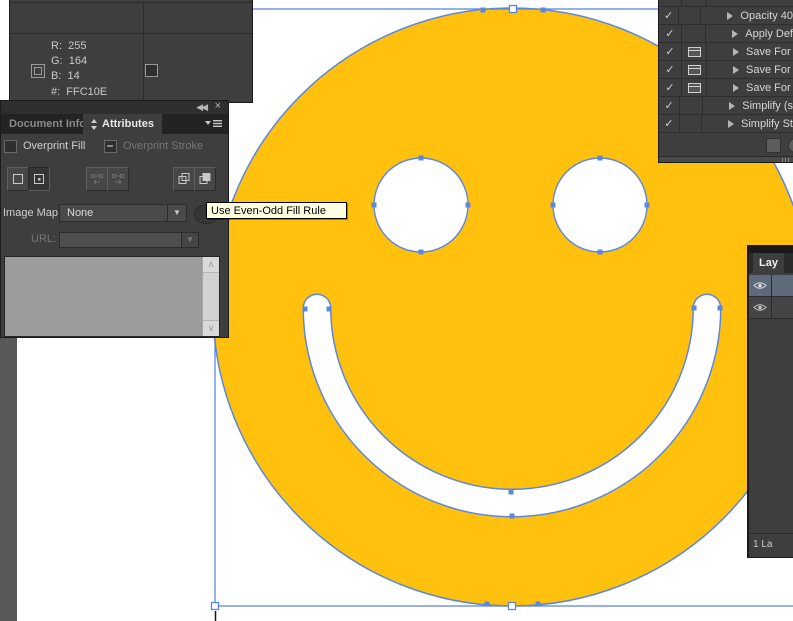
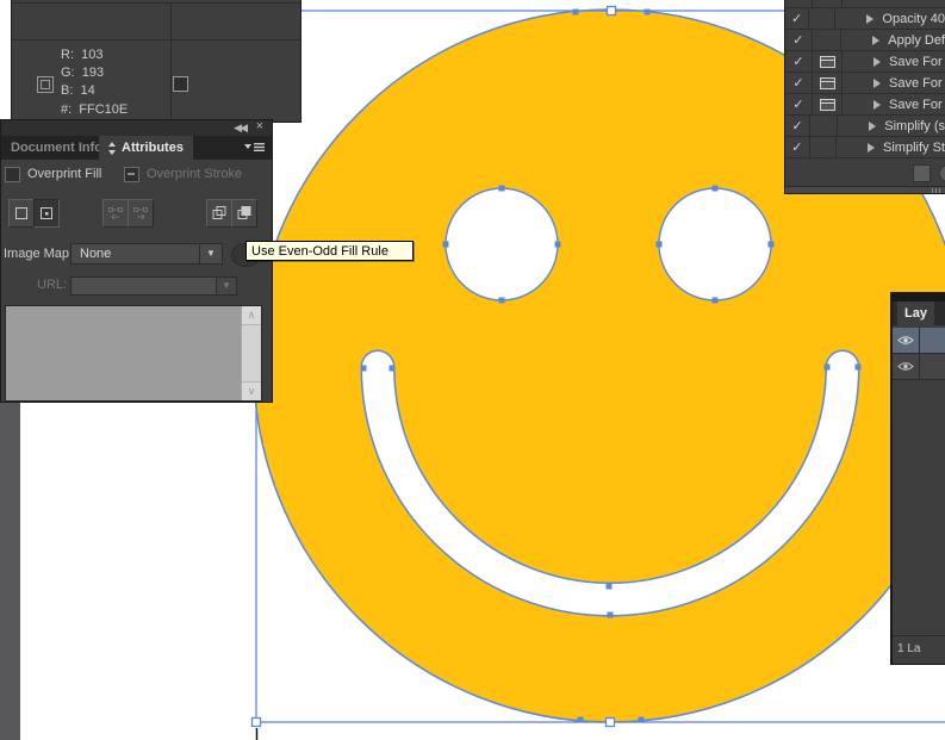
- R: 255
+ R: 103
- G: 164
+ G: 193
  B: 14
  #: FFC10E
  ◀◀
  ×
  Document Inf
  Attributes
  Overprint Fill
  Overprint Stroke
  Image Map
  None
  ▼
  URL:
  ▼
  ∧
  ∨
  Use Even-Odd Fill Rule
  ✓
  Opacity 40
  ✓
  Apply Def
  ✓
  Save For
  ✓
  Save For
  ✓
  Save For
  ✓
  Simplify (s
  ✓
  Simplify St
  Lay
  1 La
